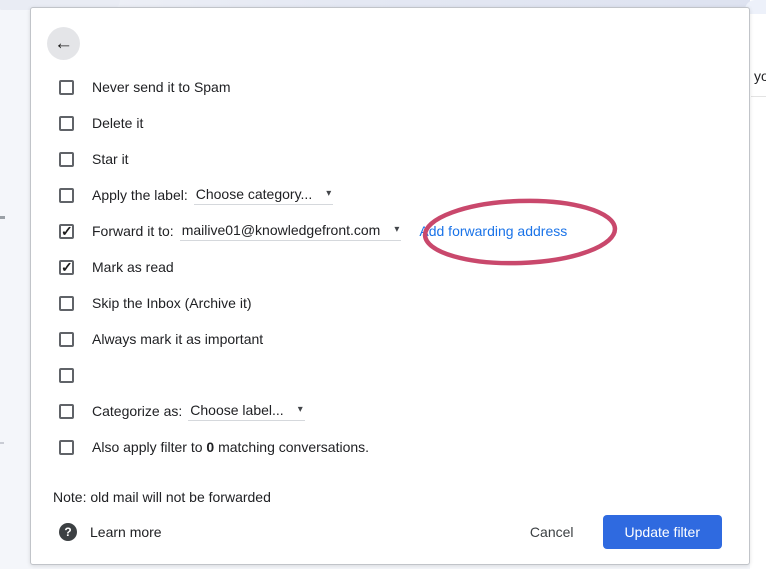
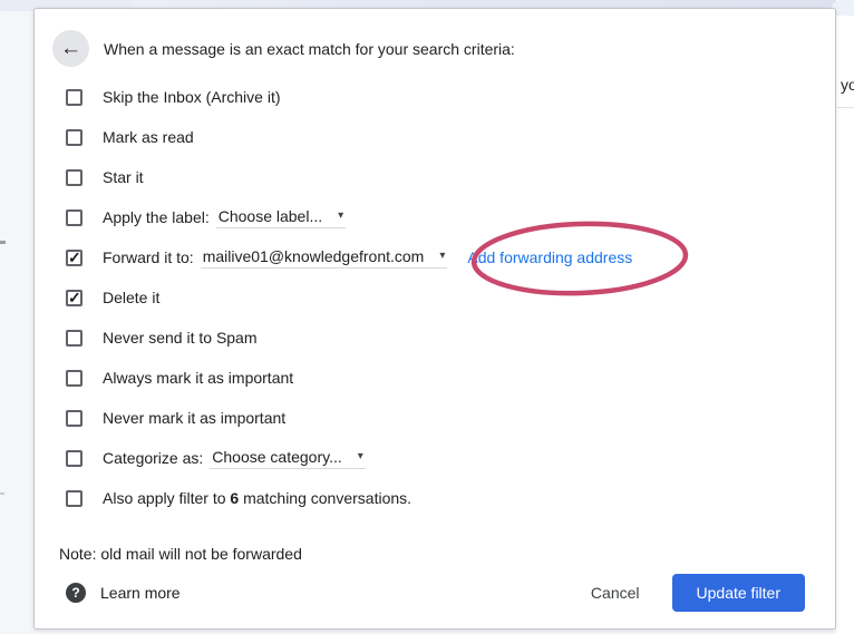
  yo
  ←
+ When a message is an exact match for your search criteria:
- Never send it to Spam
+ Skip the Inbox (Archive it)
- Delete it
+ Mark as read
  Star it
  Apply the label:
- Choose category...
+ Choose label...
  ▾
  ✓
  Forward it to:
  mailive01@knowledgefront.com
  ▾
  dd forwarding address
  ✓
- Mark as read
+ Delete it
- Skip the Inbox (Archive it)
+ Never send it to Spam
  Always mark it as important
+ Never mark it as important
  Categorize as:
- Choose label...
+ Choose category...
  ▾
- Also apply filter to 0 matching conversations.
+ Also apply filter to 6 matching conversations.
  Note: old mail will not be forwarded
  ?
  Learn more
  Cancel
  Update filter
